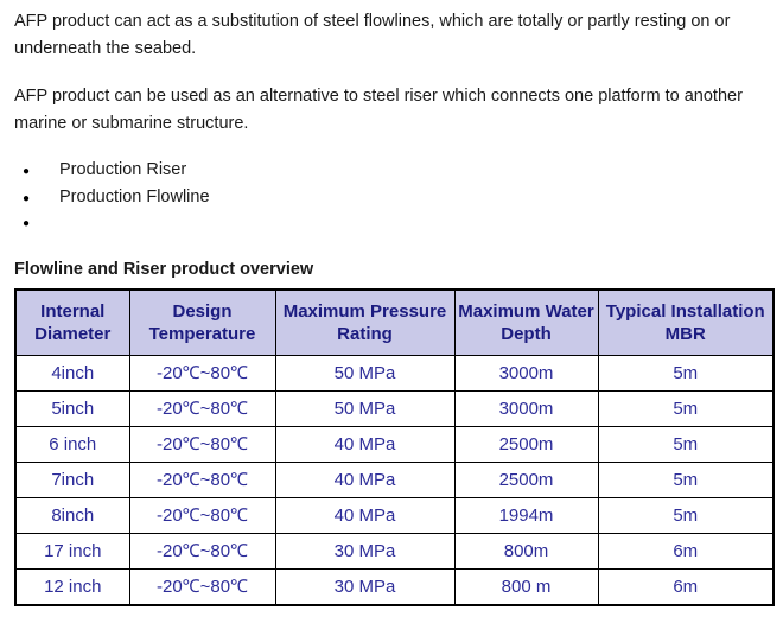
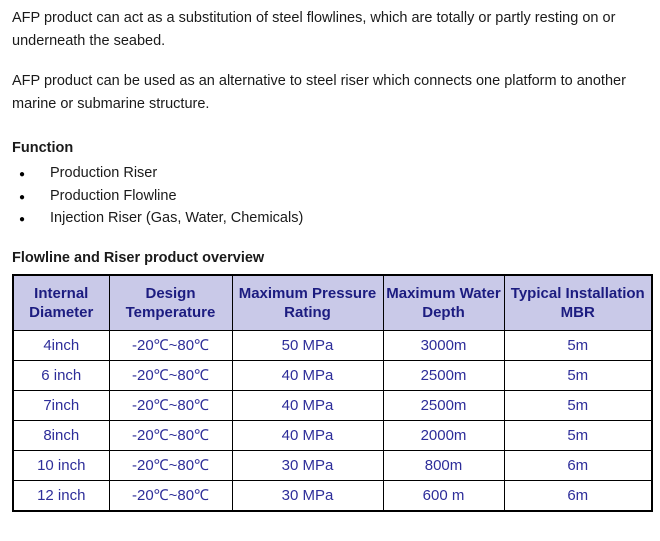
  AFP product can act as a substitution of steel flowlines, which are totally or partly resting on or underneath the seabed.
  AFP product can be used as an alternative to steel riser which connects one platform to another marine or submarine structure.
+ Function
  ●
  Production Riser
  ●
  Production Flowline
  ●
+ Injection Riser (Gas, Water, Chemicals)
  Flowline and Riser product overview
  Internal Diameter	Design Temperature	Maximum Pressure Rating	Maximum Water Depth	Typical Installation MBR
  4inch	-20℃~80℃	50 MPa	3000m	5m
- 5inch	-20℃~80℃	50 MPa	3000m	5m
  6 inch	-20℃~80℃	40 MPa	2500m	5m
  7inch	-20℃~80℃	40 MPa	2500m	5m
- 8inch	-20℃~80℃	40 MPa	1994m	5m
+ 8inch	-20℃~80℃	40 MPa	2000m	5m
- 17 inch	-20℃~80℃	30 MPa	800m	6m
+ 10 inch	-20℃~80℃	30 MPa	800m	6m
- 12 inch	-20℃~80℃	30 MPa	800 m	6m
+ 12 inch	-20℃~80℃	30 MPa	600 m	6m
